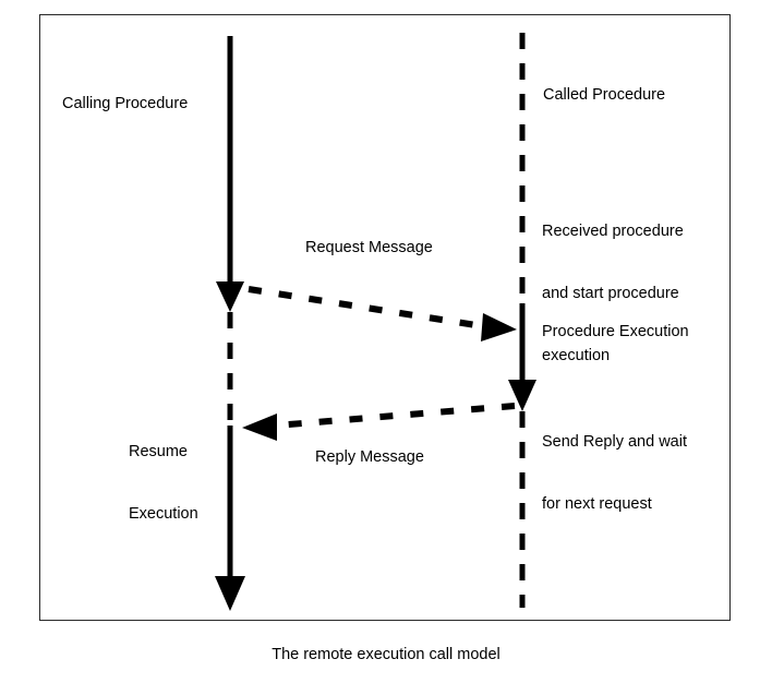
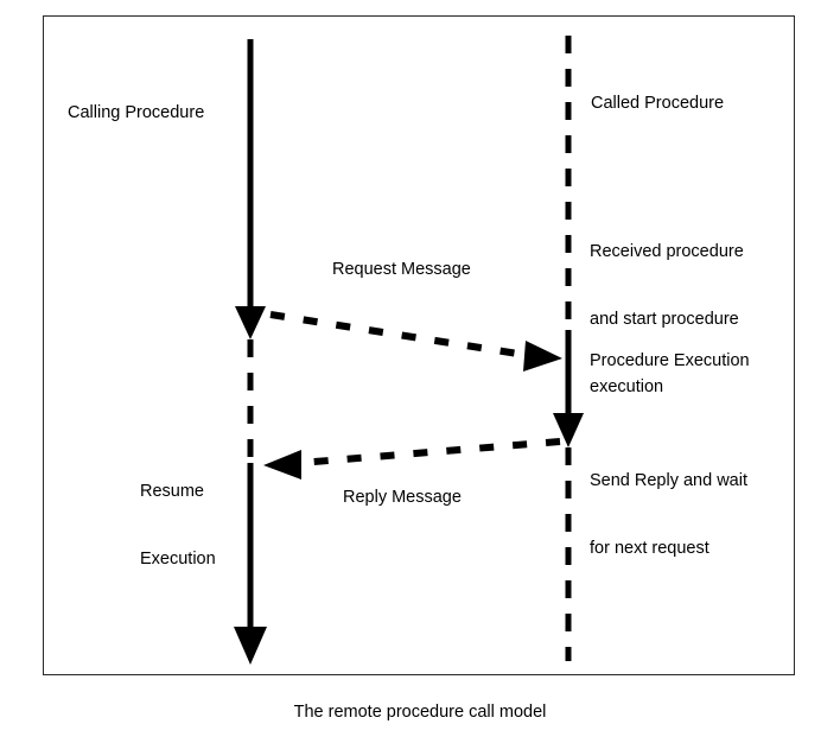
  Calling Procedure
  Called Procedure
  Received procedure
  and start procedure
  execution
  Request Message
  Procedure Execution
  Send Reply and wait
  for next request
  Resume
  Execution
  Reply Message
- The remote execution call model
+ The remote procedure call model
